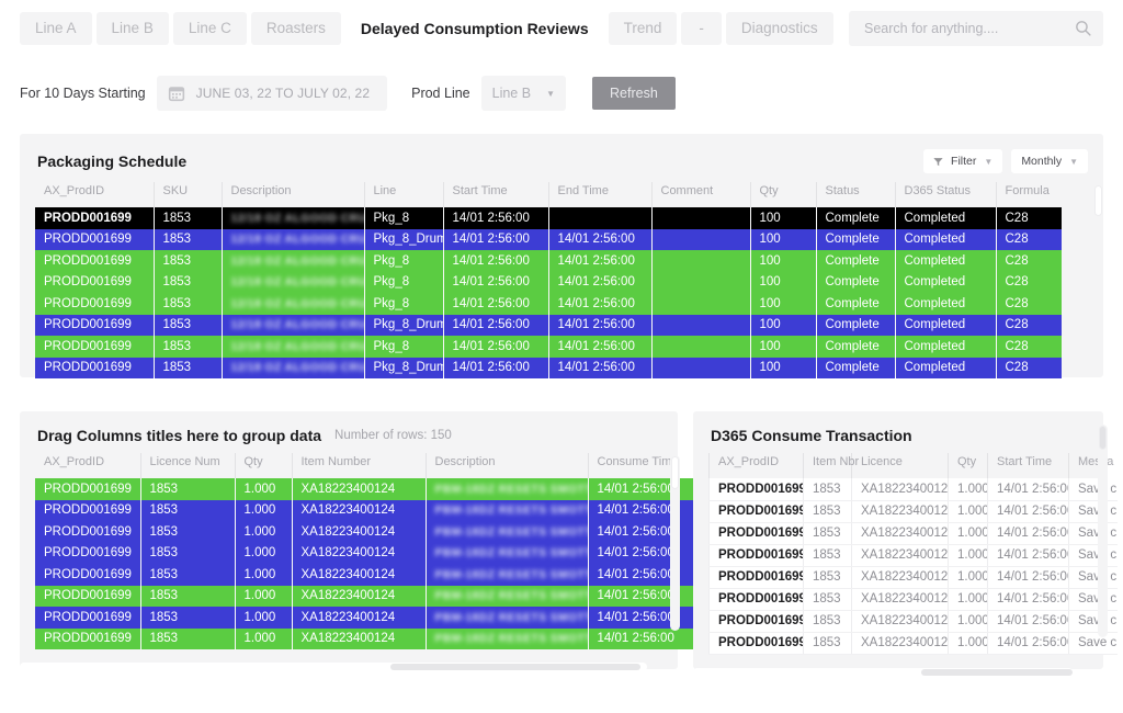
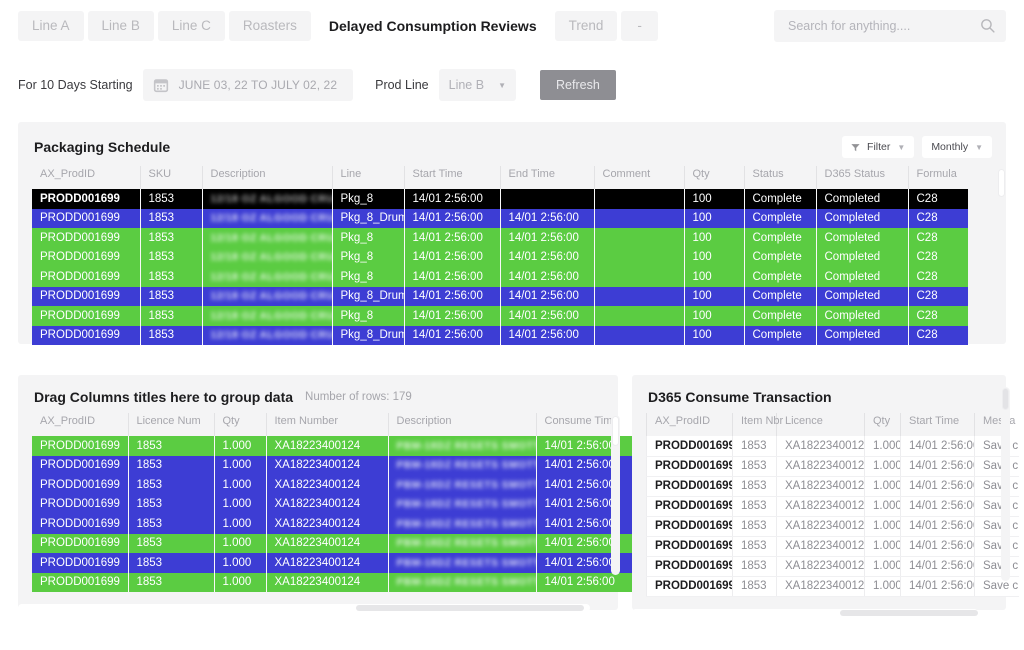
  Line A
  Line B
  Line C
  Roasters
  Delayed Consumption Reviews
  Trend
  -
- Diagnostics
  Search for anything....
  For 10 Days Starting
  JUNE 03, 22 TO JULY 02, 22
  Prod Line
  Line B
  ▼
  Refresh
  Packaging Schedule
  Filter
  ▼
  Monthly
  ▼
  AX_ProdID	SKU	Description	Line	Start Time	End Time	Comment	Qty	Status	D365 Status	Formula
  PRODD001699	1853	12/18 OZ ALGOOD CRU	Pkg_8	14/01 2:56:00			100	Complete	Completed	C28
  PRODD001699	1853	12/18 OZ ALGOOD CRU	Pkg_8_Drum	14/01 2:56:00	14/01 2:56:00		100	Complete	Completed	C28
  PRODD001699	1853	12/18 OZ ALGOOD CRU	Pkg_8	14/01 2:56:00	14/01 2:56:00		100	Complete	Completed	C28
  PRODD001699	1853	12/18 OZ ALGOOD CRU	Pkg_8	14/01 2:56:00	14/01 2:56:00		100	Complete	Completed	C28
  PRODD001699	1853	12/18 OZ ALGOOD CRU	Pkg_8	14/01 2:56:00	14/01 2:56:00		100	Complete	Completed	C28
  PRODD001699	1853	12/18 OZ ALGOOD CRU	Pkg_8_Drum	14/01 2:56:00	14/01 2:56:00		100	Complete	Completed	C28
  PRODD001699	1853	12/18 OZ ALGOOD CRU	Pkg_8	14/01 2:56:00	14/01 2:56:00		100	Complete	Completed	C28
  PRODD001699	1853	12/18 OZ ALGOOD CRU	Pkg_8_Drum	14/01 2:56:00	14/01 2:56:00		100	Complete	Completed	C28
  Drag Columns titles here to group data
- Number of rows: 150
+ Number of rows: 179
  AX_ProdID	Licence Num	Qty	Item Number	Description	Consume Tim
  PRODD001699	1853	1.000	XA18223400124	PBM-18DZ RESETS SMOT	14/01 2:56:0
  PRODD001699	1853	1.000	XA18223400124	PBM-18DZ RESETS SMOT	14/01 2:56:0
  PRODD001699	1853	1.000	XA18223400124	PBM-18DZ RESETS SMOT	14/01 2:56:0
  PRODD001699	1853	1.000	XA18223400124	PBM-18DZ RESETS SMOT	14/01 2:56:0
  PRODD001699	1853	1.000	XA18223400124	PBM-18DZ RESETS SMOT	14/01 2:56:0
  PRODD001699	1853	1.000	XA18223400124	PBM-18DZ RESETS SMOT	14/01 2:56:0
  PRODD001699	1853	1.000	XA18223400124	PBM-18DZ RESETS SMOT	14/01 2:56:0
  PRODD001699	1853	1.000	XA18223400124	PBM-18DZ RESETS SMOT	14/01 2:56:00
  D365 Consume Transaction
  AX_ProdID	Item Nbr	Licence	Qty	Start Time	Mea
  PRODD001699	1853	XA1822340012	1.000	14/01 2:56:0	Sav c
  PRODD001699	1853	XA1822340012	1.000	14/01 2:56:0	Sav c
  PRODD001699	1853	XA1822340012	1.000	14/01 2:56:0	Sav c
  PRODD001699	1853	XA1822340012	1.000	14/01 2:56:0	Sav c
  PRODD001699	1853	XA1822340012	1.000	14/01 2:56:0	Sav c
  PRODD001699	1853	XA1822340012	1.000	14/01 2:56:0	Sav c
  PRODD001699	1853	XA1822340012	1.000	14/01 2:56:0	Sav c
  PRODD001699	1853	XA1822340012	1.000	14/01 2:56:0	Save c
